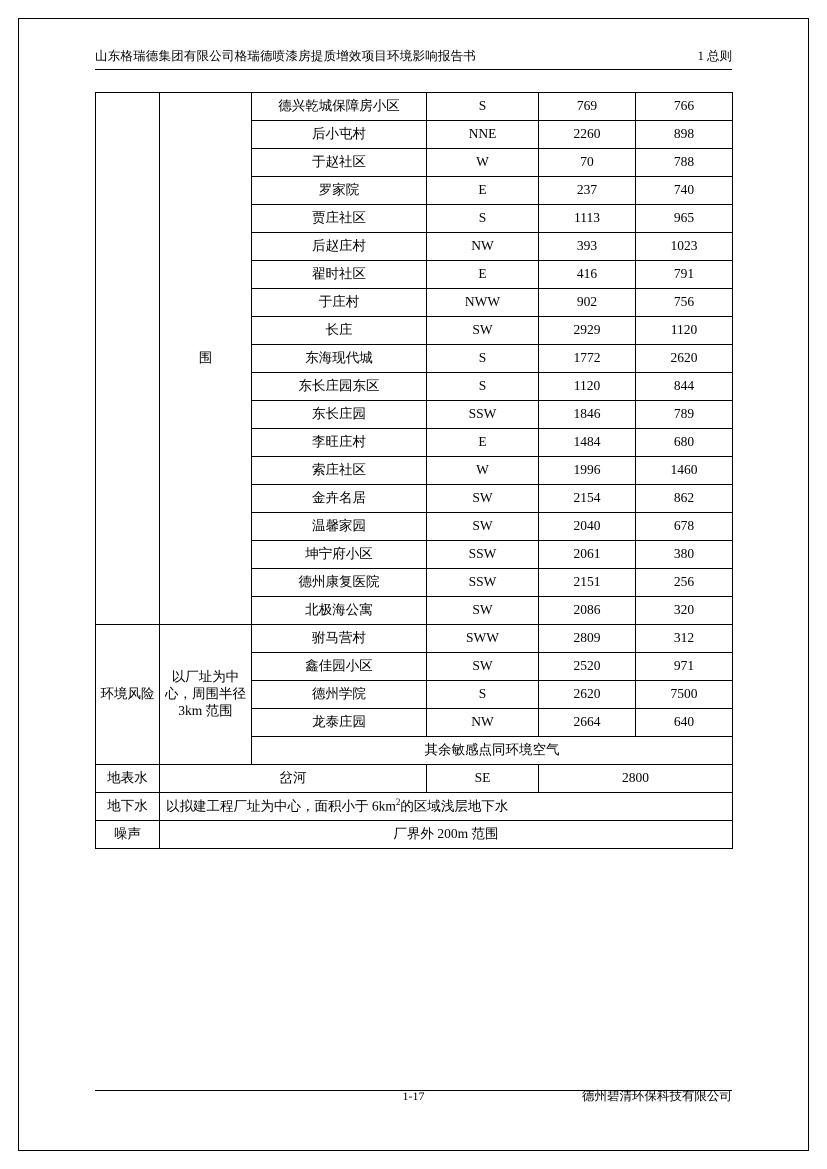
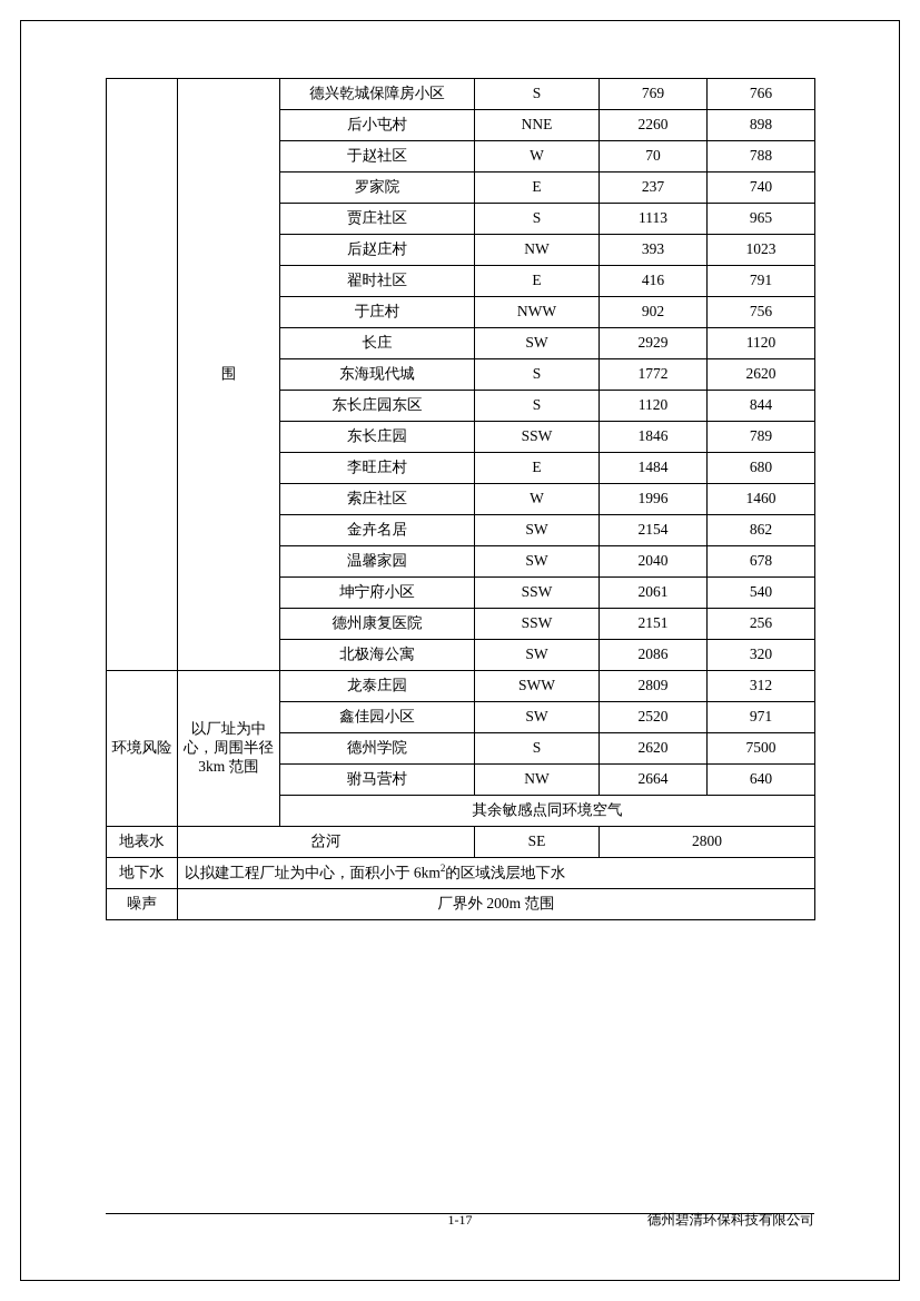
- 山东格瑞德集团有限公司格瑞德喷漆房提质增效项目环境影响报告书
- 1 总则
  	围	德兴乾城保障房小区	S	769	766
  后小屯村	NNE	2260	898
  于赵社区	W	70	788
  罗家院	E	237	740
  贾庄社区	S	1113	965
  后赵庄村	NW	393	1023
  翟时社区	E	416	791
  于庄村	NWW	902	756
  长庄	SW	2929	1120
  东海现代城	S	1772	2620
  东长庄园东区	S	1120	844
  东长庄园	SSW	1846	789
  李旺庄村	E	1484	680
  索庄社区	W	1996	1460
  金卉名居	SW	2154	862
  温馨家园	SW	2040	678
- 坤宁府小区	SSW	2061	380
+ 坤宁府小区	SSW	2061	540
  德州康复医院	SSW	2151	256
  北极海公寓	SW	2086	320
- 环境风险	以厂址为中心，周围半径3km 范围	驸马营村	SWW	2809	312
+ 环境风险	以厂址为中心，周围半径3km 范围	龙泰庄园	SWW	2809	312
  鑫佳园小区	SW	2520	971
  德州学院	S	2620	7500
- 龙泰庄园	NW	2664	640
+ 驸马营村	NW	2664	640
  其余敏感点同环境空气
  地表水	岔河	SE	2800
  地下水	以拟建工程厂址为中心，面积小于 6km2的区域浅层地下水
  噪声	厂界外 200m 范围
  1-17
  德州碧清环保科技有限公司
